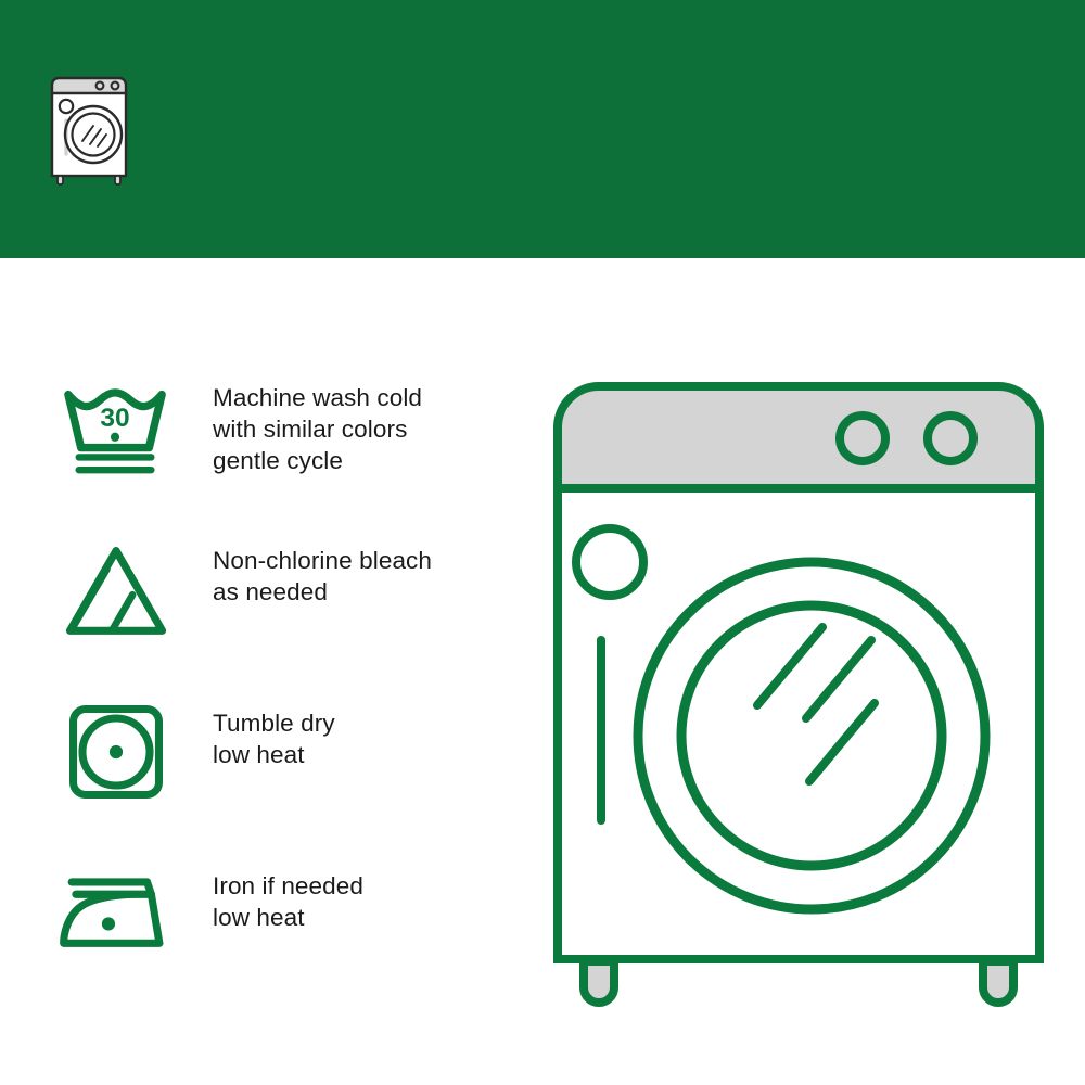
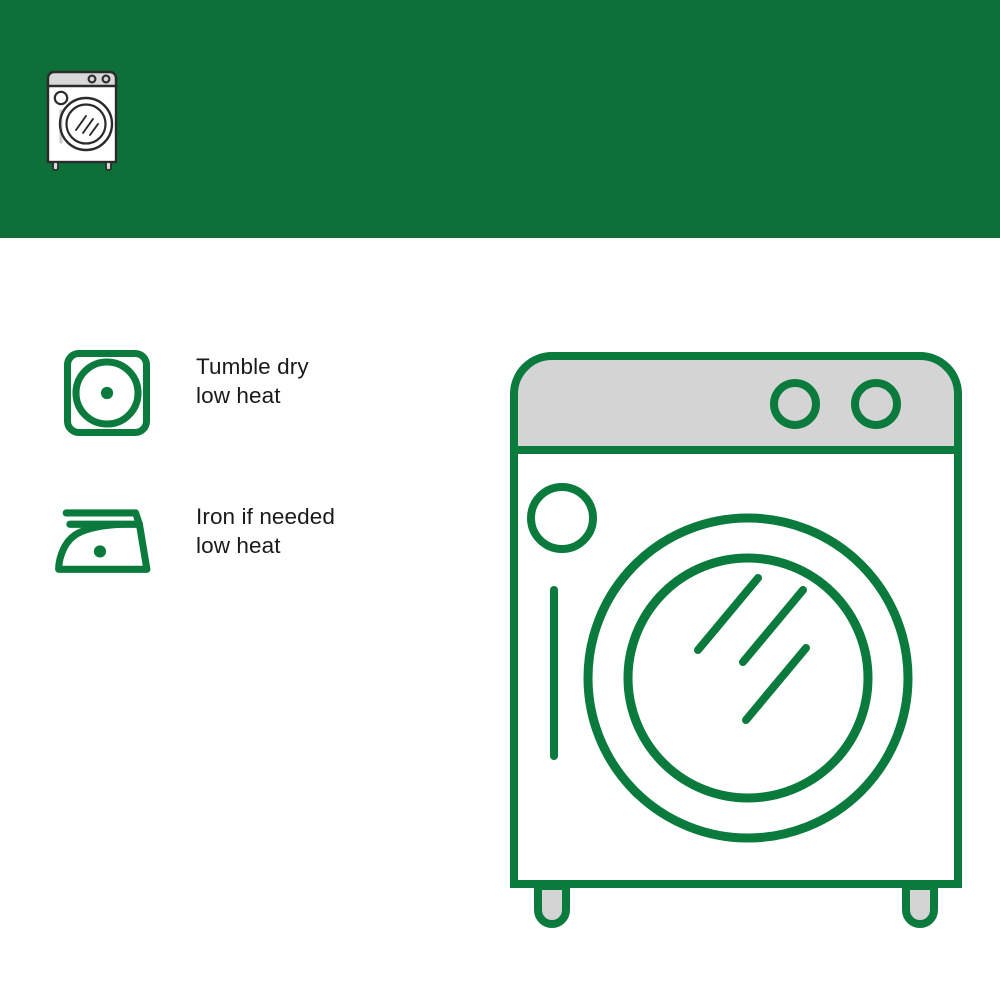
- 30
- Machine wash cold
- with similar colors
- gentle cycle
- Non-chlorine bleach
- as needed
  Tumble dry
  low heat
  Iron if needed
  low heat
